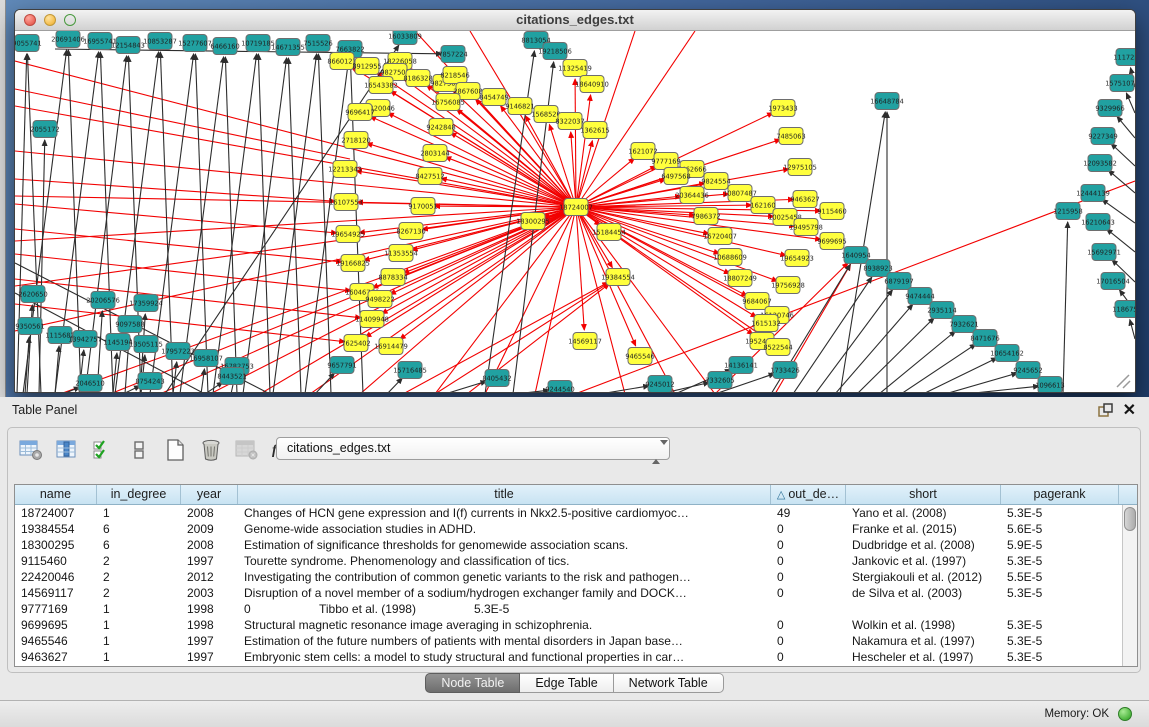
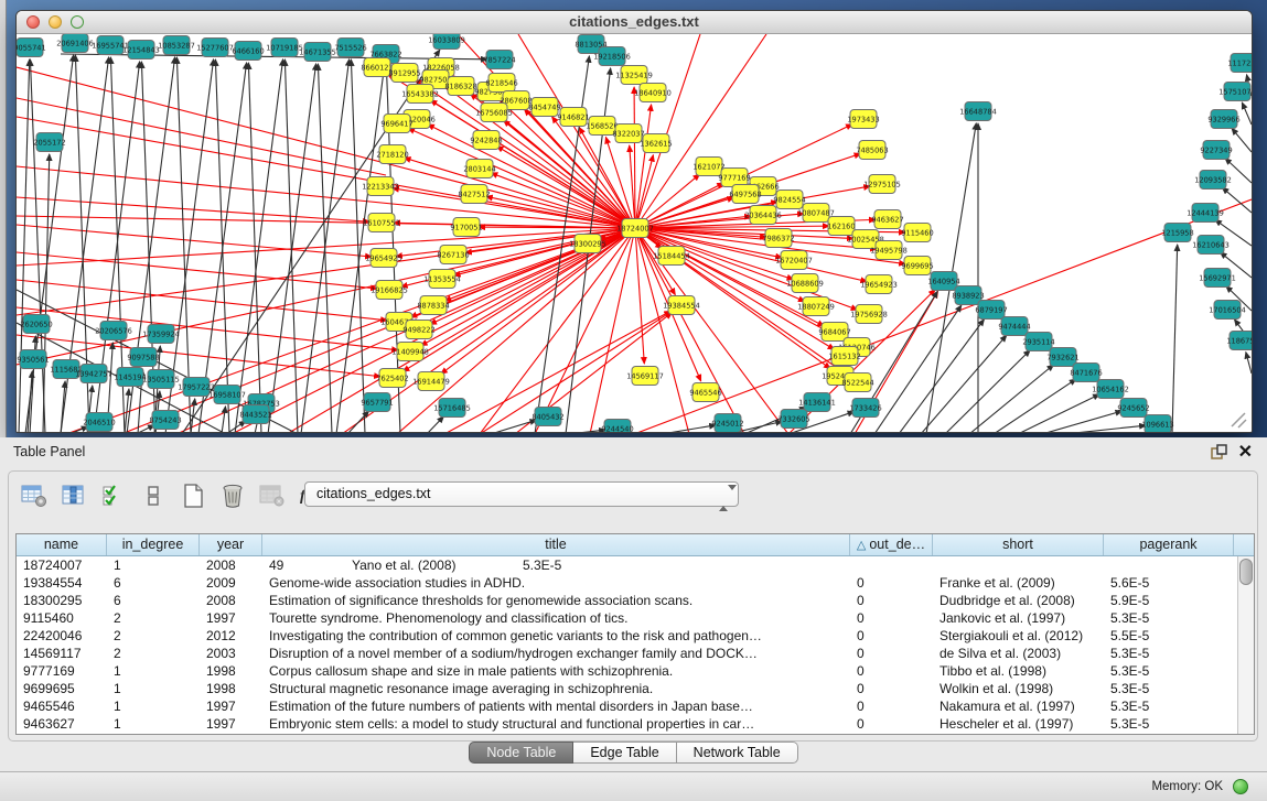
  citations_edges.txt
  9055741
  20691406
  16955741
  12154843
  10853287
  15277607
  6466160
  10719185
  14671355
  7515526
  7663822
  16033809
  7857224
  8813054
  19218506
  866012
  8912955
  18226058
  982750
  16543382
  8186328
  8218546
  2867608
  16756085
  8454749
  9146821
  9696417
  9242848
  2718120
  156852
  8322037
  1362615
  12213343
  2803144
  8427512
  16107553
  9170051
  19654925
  8267130
  11353554
  19166825
  8878334
  9498222
  11409948
  7625402
  16914479
  18724007
  18300295
  15184454
  19384554
  11325419
  18640910
  1621072
  9777169
  6497568
  9824554
  20364436
  10807487
  1973433
  7485063
  12975105
  9463627
  162160
  7986372
  10025458
  19495798
  9115460
  16720407
  9699695
  10688609
  19654923
  18807249
  19756928
  9684067
  1615132
  8522544
  14569117
  9465546
  14136141
  1733426
  7332605
  9245012
  9244540
  8405432
  2055172
  2620650
  20206576
  17359924
  9350561
  111568
  13942757
  9097588
  1145194
  13505115
  17957223
  16958107
  16782753
  9657791
  15716485
  2046510
  8754243
  8443521
  11172
  1575107
  9329966
  9227349
  12093582
  12444139
  16210643
  15692971
  17016504
  11867
  1215958
  16648784
  1640954
  8938923
  6879197
  9474444
  2935114
  7932621
  8471676
  10654162
  9245652
  1096613
  Table Panel
  ✕
  citations_edges.txt
  name
  in_degree
  year
  title
  △ out_de…
  short
  pagerank
  18724007
  1
  2008
- Changes of HCN gene expression and I(f) currents in Nkx2.5-positive cardiomyoc…
  49
  Yano et al. (2008)
  5.3E-5
  19384554
  6
  2009
  Genome-wide association studies in ADHD.
  0
- Franke et al. (2015)
+ Franke et al. (2009)
  5.6E-5
  18300295
  6
  2008
  Estimation of significance thresholds for genomewide association scans.
  0
  Dudbridge et al. (2008)
  5.9E-5
  9115460
  2
  1997
  Tourette syndrome. Phenomenology and classification of tics.
  0
  Jankovic et al. (1997)
  5.3E-5
  22420046
  2
  2012
  Investigating the contribution of common genetic variants to the risk and pathogen…
  0
  Stergiakouli et al. (2012)
  5.5E-5
  14569117
  2
  2003
  Disruption of a novel member of a sodium/hydrogen exchanger family and DOCK…
  0
  de Silva et al. (2003)
  5.3E-5
  9777169
  1
  1998
+ Corpus callosum shape and size in male patients with schizophrenia.
  0
  Tibbo et al. (1998)
  5.3E-5
  9699695
  1
  1998
  Structural magnetic resonance image averaging in schizophrenia.
  0
  Wolkin et al. (1998)
  5.3E-5
  9465546
  1
  1997
  Estimation of the future numbers of patients with mental disorders in Japan base…
  0
  Nakamura et al. (1997)
  5.3E-5
  9463627
  1
  1997
  Embryonic stem cells: a model to study structural and functional properties in car…
  0
  Hescheler et al. (1997)
  5.3E-5
  Node Table
  Edge Table
  Network Table
  Memory: OK
